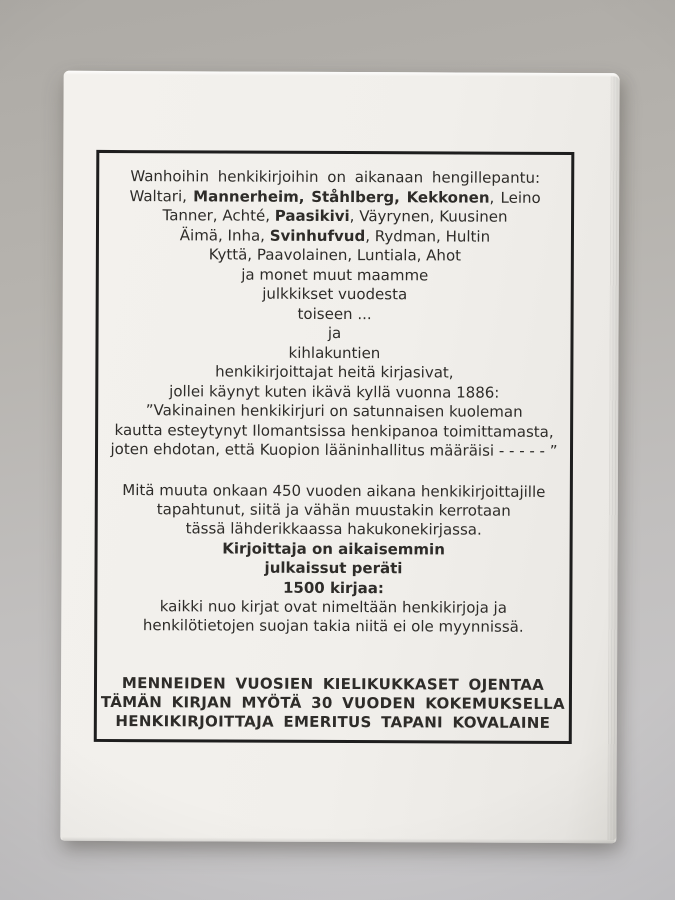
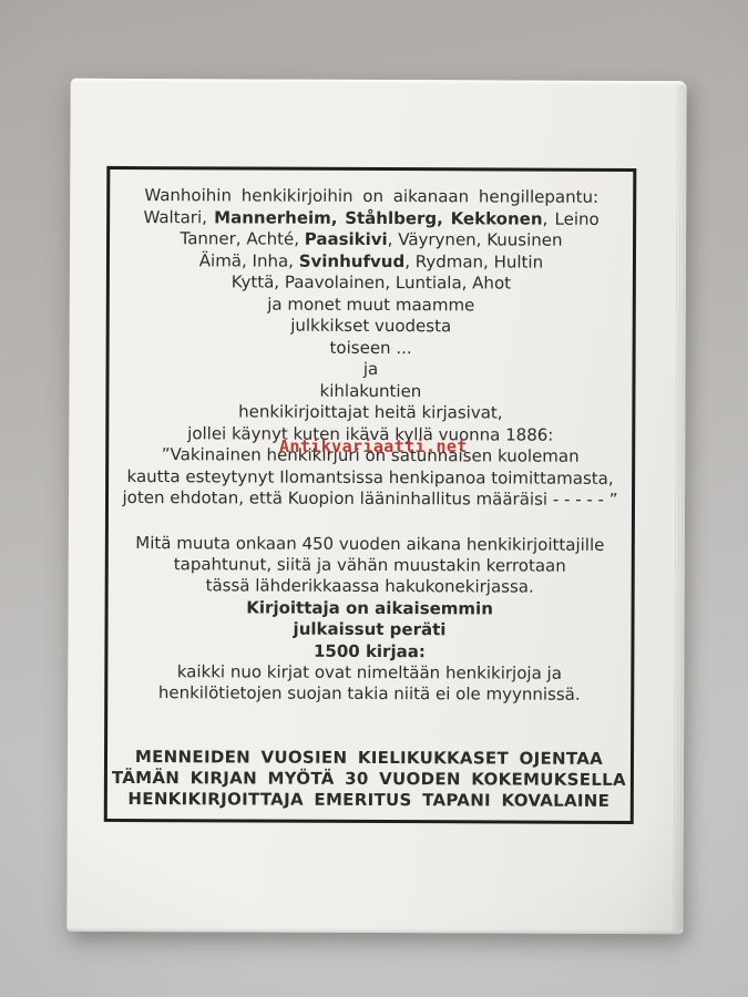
+ Antikvariaatti.net
